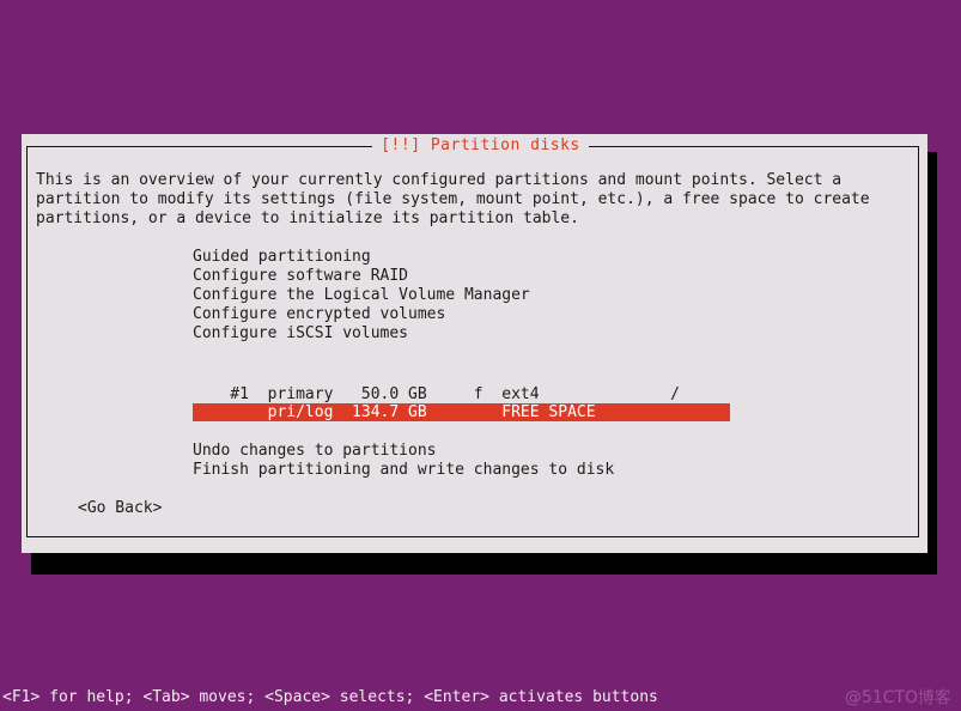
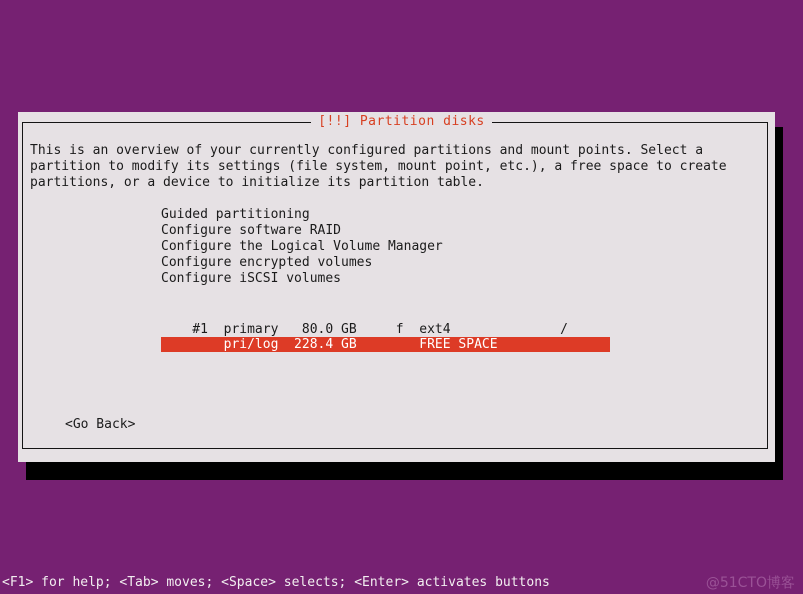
  [!!] Partition disks
  This is an overview of your currently configured partitions and mount points. Select a
  partition to modify its settings (file system, mount point, etc.), a free space to create
  partitions, or a device to initialize its partition table.
  Guided partitioning
  Configure software RAID
  Configure the Logical Volume Manager
  Configure encrypted volumes
  Configure iSCSI volumes
- #1 primary 50.0 GB f ext4 /
+ #1 primary 80.0 GB f ext4 /
- pri/log 134.7 GB FREE SPACE
+ pri/log 228.4 GB FREE SPACE
- Undo changes to partitions
- Finish partitioning and write changes to disk
  <Go Back>
  <F1> for help; <Tab> moves; <Space> selects; <Enter> activates buttons
  @51CTO博客
